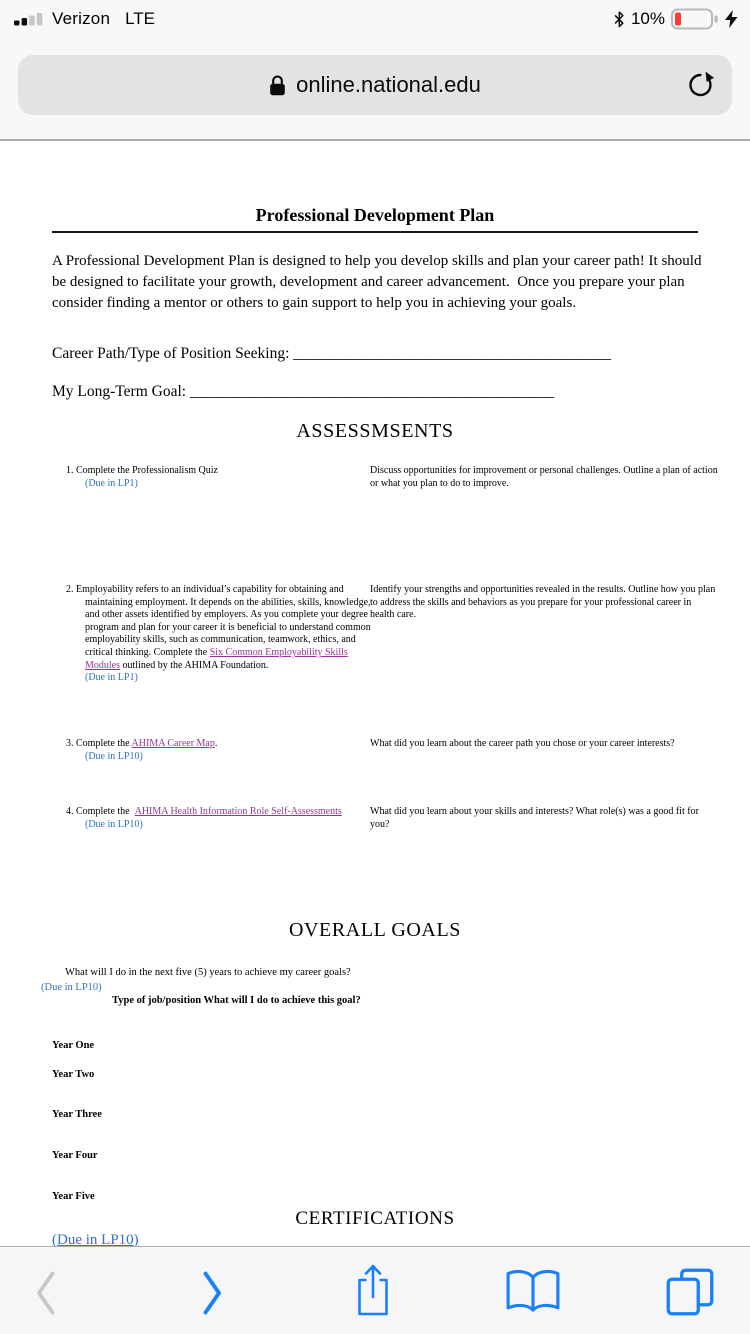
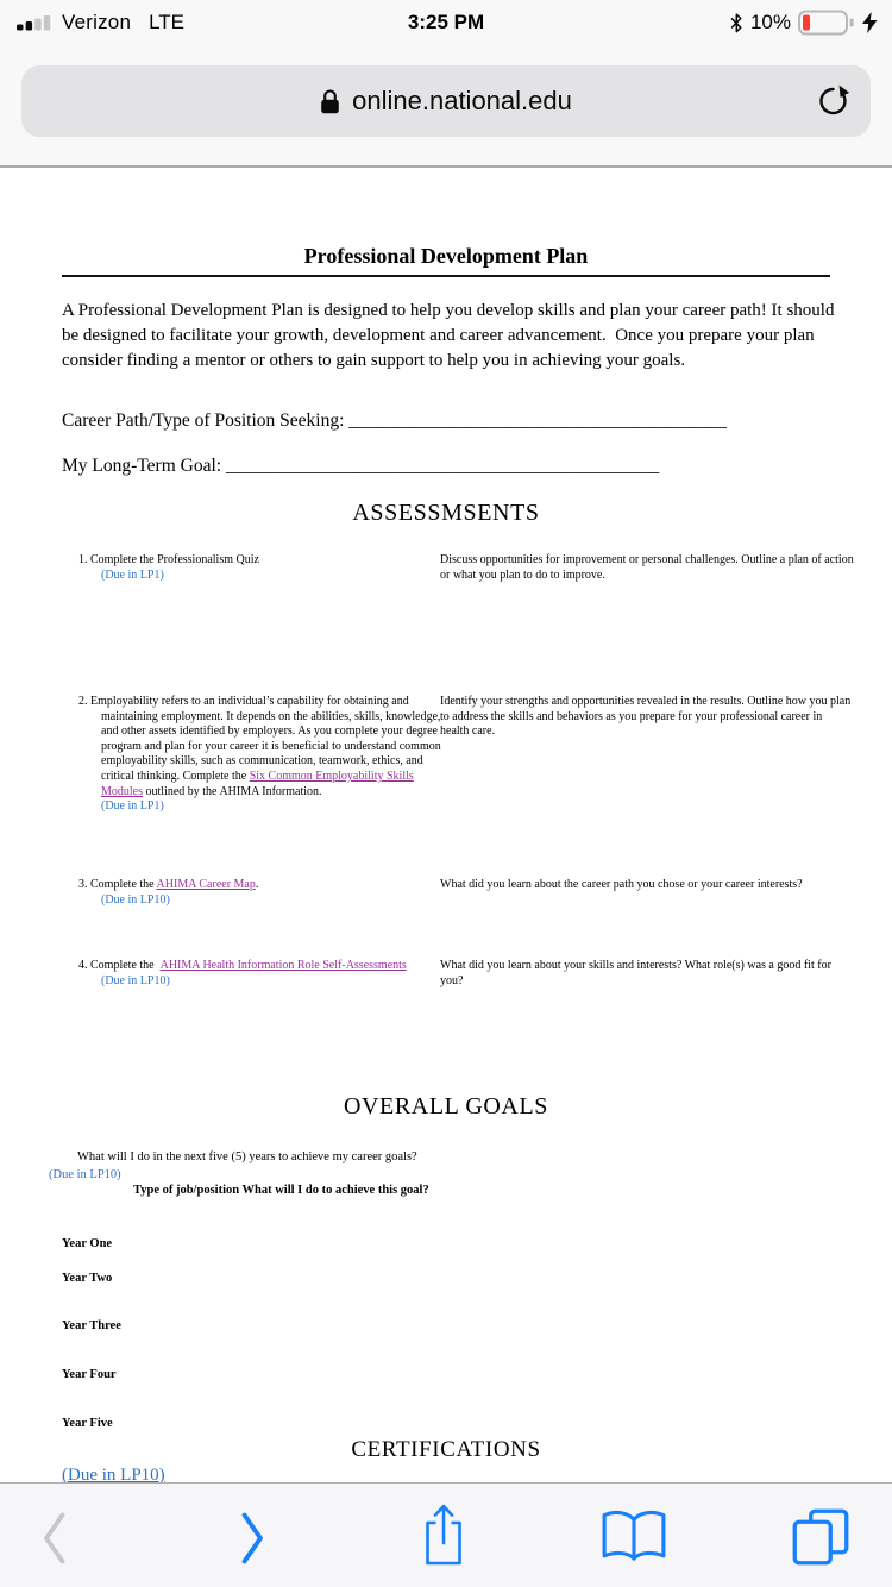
  Verizon
  LTE
+ 3:25 PM
  10%
  online.national.edu
  Professional Development Plan
  A Professional Development Plan is designed to help you develop skills and plan your career path! It should be designed to facilitate your growth, development and career advancement. Once you prepare your plan consider finding a mentor or others to gain support to help you in achieving your goals.
  Career Path/Type of Position Seeking: _________________________________________
  My Long-Term Goal: _______________________________________________
  ASSESSMSENTS
  1. Complete the Professionalism Quiz
  (Due in LP1)
  Discuss opportunities for improvement or personal challenges. Outline a plan of action or what you plan to do to improve.
- 2. Employability refers to an individual’s capability for obtaining and maintaining employment. It depends on the abilities, skills, knowledge, and other assets identified by employers. As you complete your degree program and plan for your career it is beneficial to understand common employability skills, such as communication, teamwork, ethics, and critical thinking. Complete the Six Common Employability Skills Modules outlined by the AHIMA Foundation.
+ 2. Employability refers to an individual’s capability for obtaining and maintaining employment. It depends on the abilities, skills, knowledge, and other assets identified by employers. As you complete your degree program and plan for your career it is beneficial to understand common employability skills, such as communication, teamwork, ethics, and critical thinking. Complete the Six Common Employability Skills Modules outlined by the AHIMA Information.
  (Due in LP1)
  Identify your strengths and opportunities revealed in the results. Outline how you plan to address the skills and behaviors as you prepare for your professional career in health care.
  3. Complete the AHIMA Career Map.
  (Due in LP10)
  What did you learn about the career path you chose or your career interests?
  4. Complete the AHIMA Health Information Role Self-Assessments
  (Due in LP10)
  What did you learn about your skills and interests? What role(s) was a good fit for you?
  OVERALL GOALS
  What will I do in the next five (5) years to achieve my career goals?
  (Due in LP10)
  Type of job/position What will I do to achieve this goal?
  Year One
  Year Two
  Year Three
  Year Four
  Year Five
  CERTIFICATIONS
  (Due in LP10)
